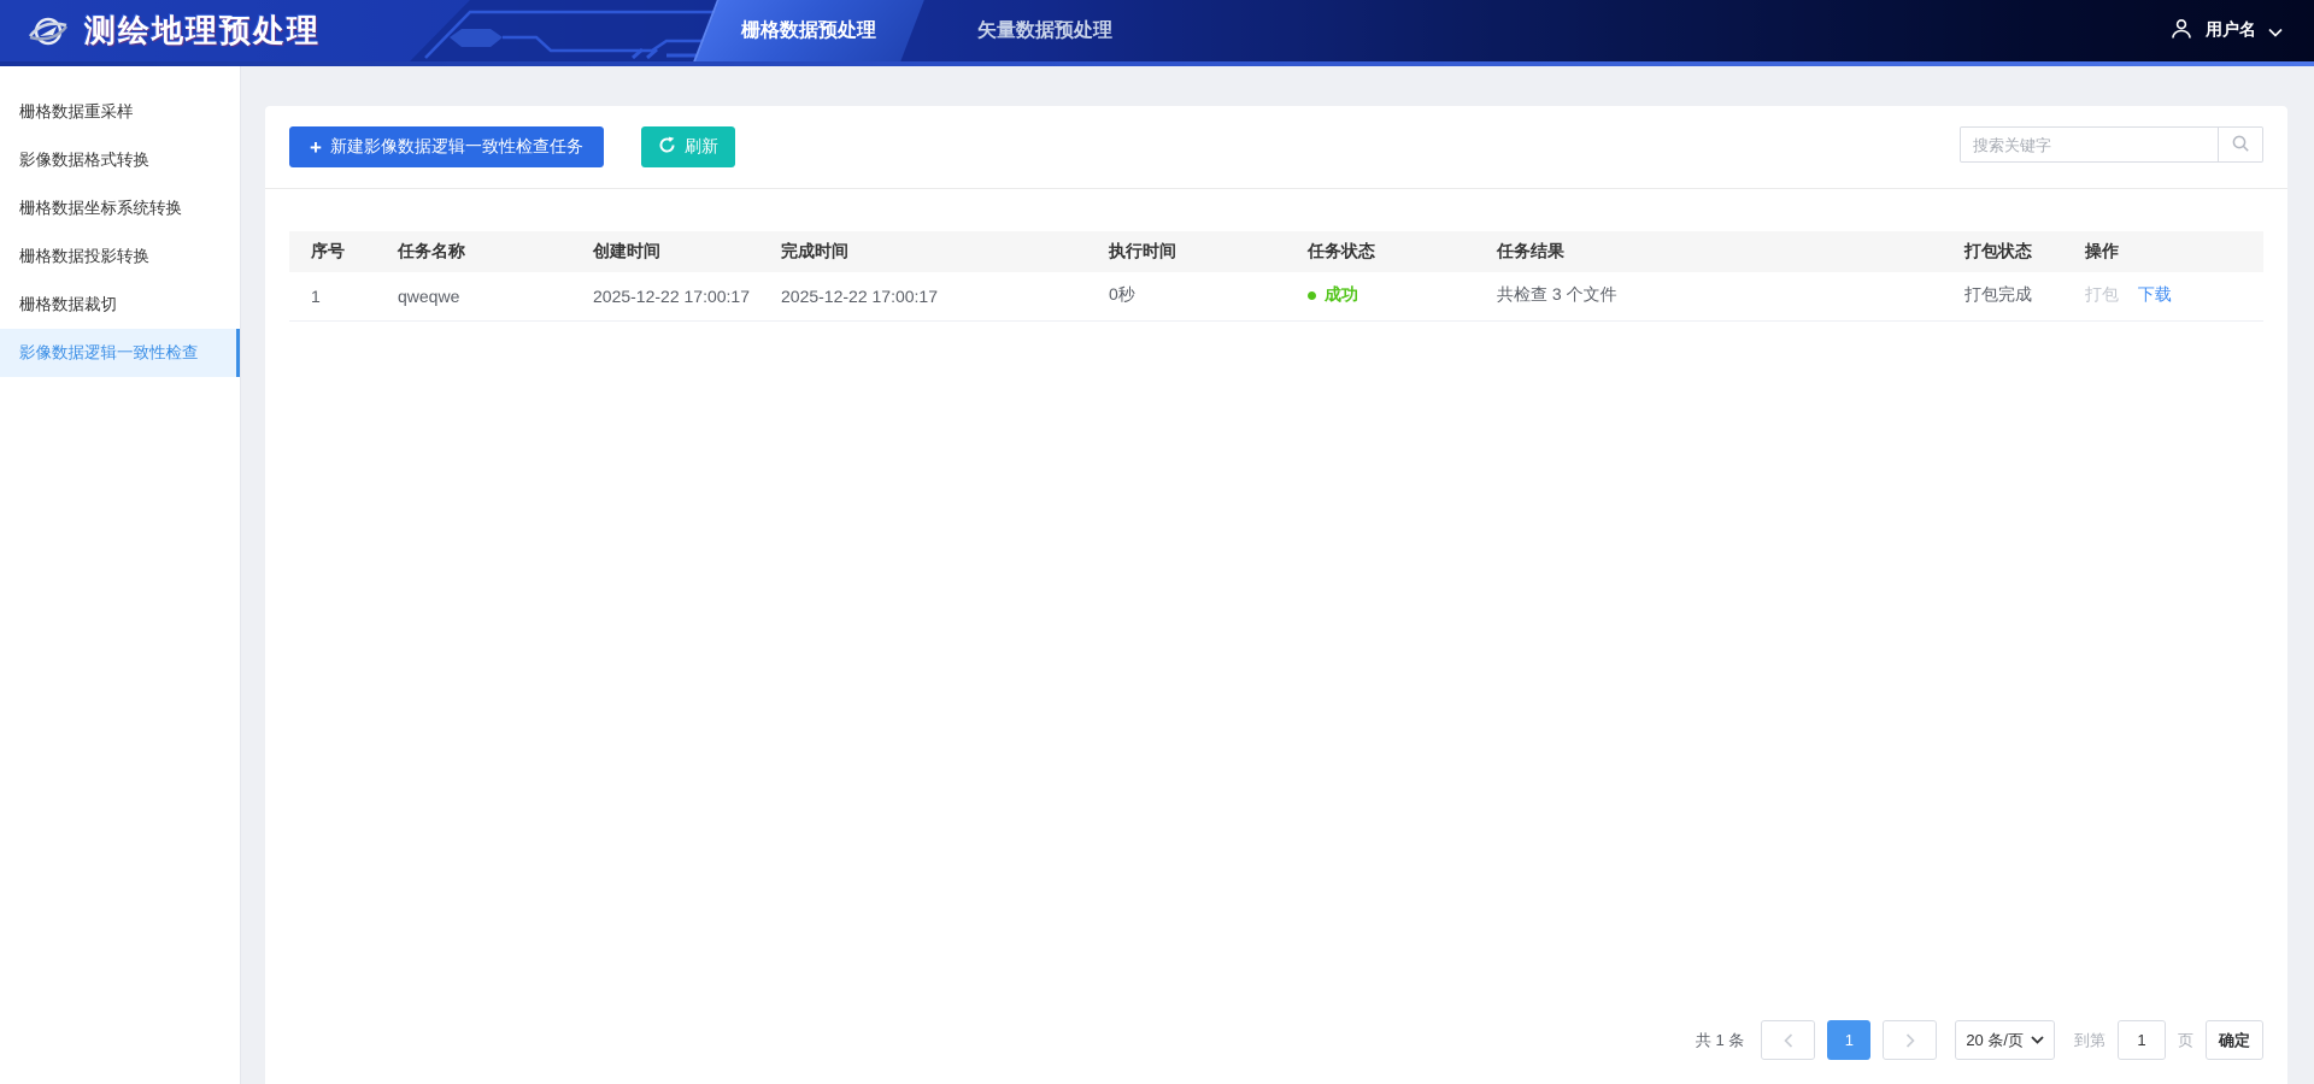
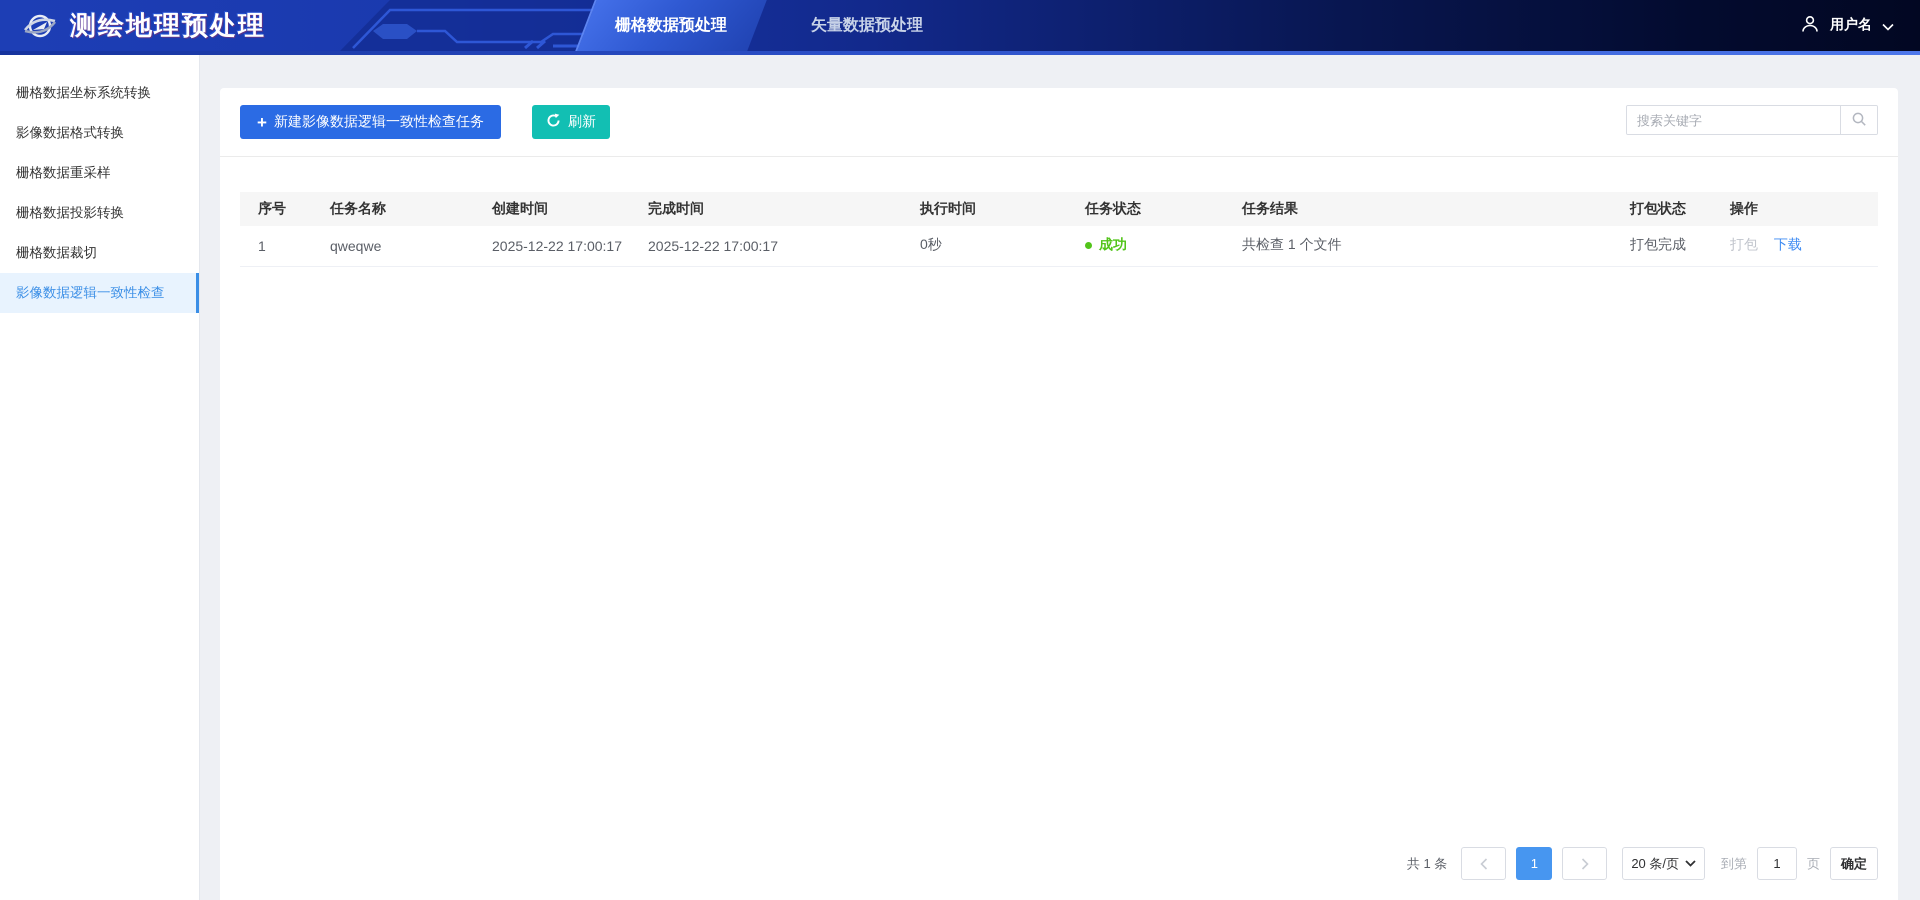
  测绘地理预处理
  栅格数据预处理
  矢量数据预处理
  用户名
- 栅格数据重采样
+ 栅格数据坐标系统转换
  影像数据格式转换
- 栅格数据坐标系统转换
+ 栅格数据重采样
  栅格数据投影转换
  栅格数据裁切
  影像数据逻辑一致性检查
  +
  新建影像数据逻辑一致性检查任务
  刷新
  搜索关键字
  序号	任务名称	创建时间	完成时间	执行时间	任务状态	任务结果	打包状态	操作
- 1	qweqwe	2025-12-22 17:00:17	2025-12-22 17:00:17	0秒	成功	共检查 3 个文件	打包完成	打包 下载
+ 1	qweqwe	2025-12-22 17:00:17	2025-12-22 17:00:17	0秒	成功	共检查 1 个文件	打包完成	打包 下载
  共 1 条
  1
  20 条/页
  到第
  1
  页
  确定
